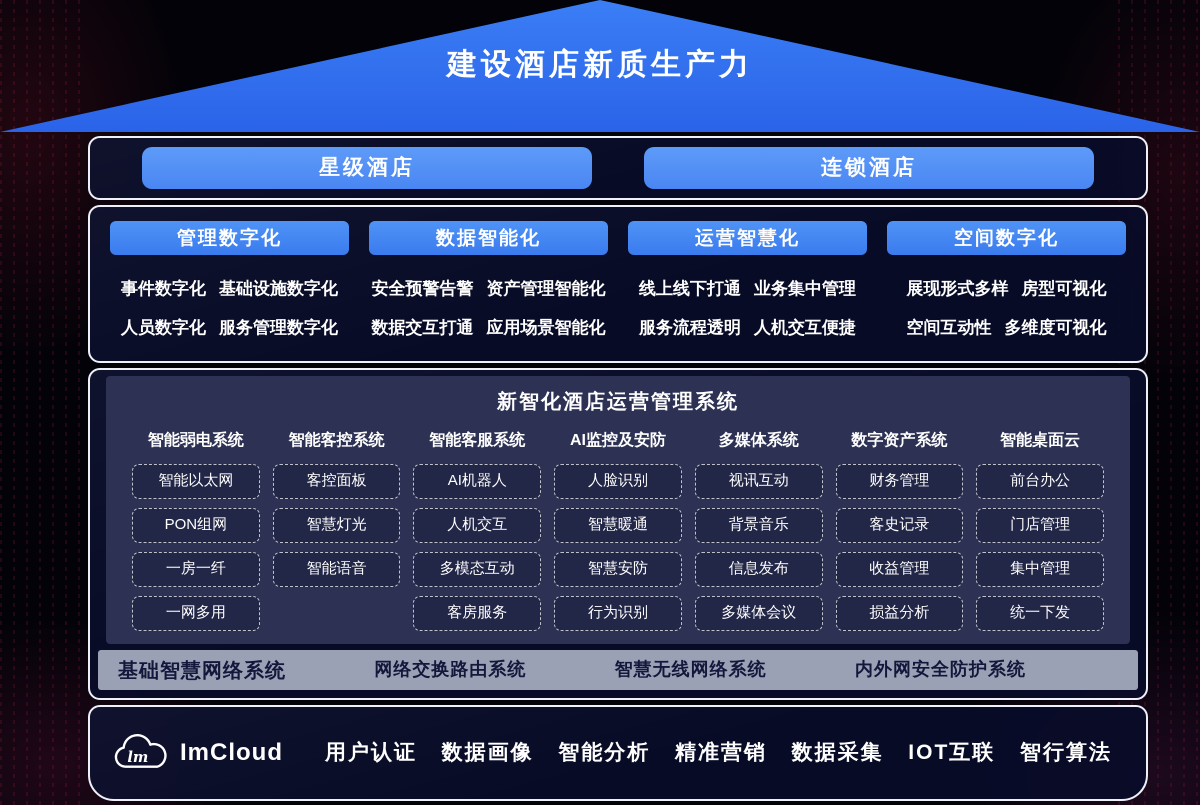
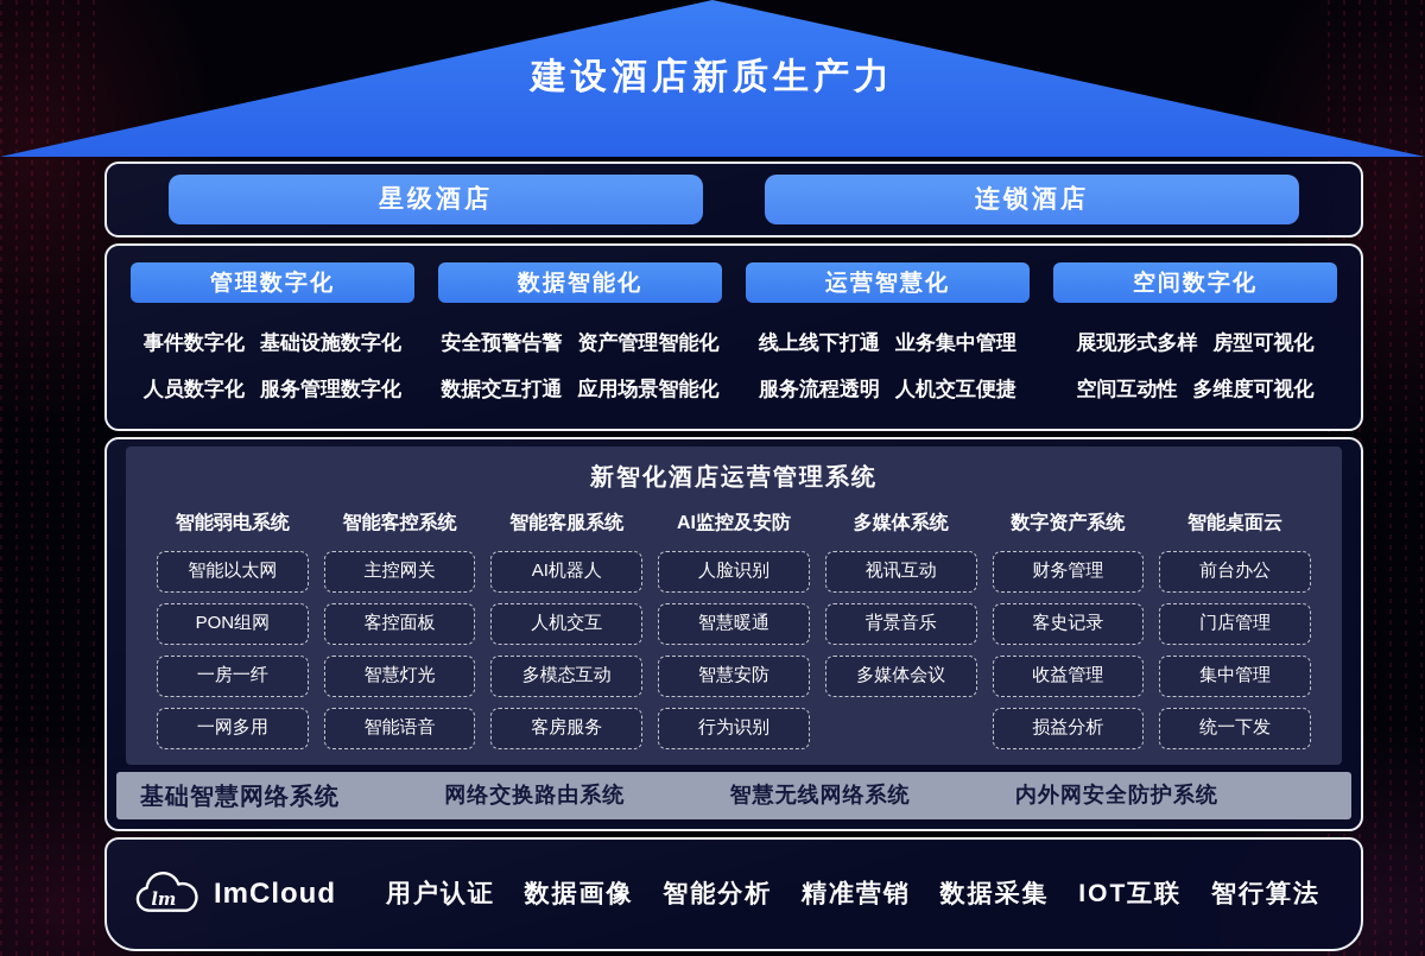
  建设酒店新质生产力
  星级酒店
  连锁酒店
  管理数字化
  事件数字化
  基础设施数字化
  人员数字化
  服务管理数字化
  数据智能化
  安全预警告警
  资产管理智能化
  数据交互打通
  应用场景智能化
  运营智慧化
  线上线下打通
  业务集中管理
  服务流程透明
  人机交互便捷
  空间数字化
  展现形式多样
  房型可视化
  空间互动性
  多维度可视化
  新智化酒店运营管理系统
  智能弱电系统
  智能以太网
  PON组网
  一房一纤
  一网多用
  智能客控系统
+ 主控网关
  客控面板
  智慧灯光
  智能语音
  智能客服系统
  AI机器人
  人机交互
  多模态互动
  客房服务
  AI监控及安防
  人脸识别
  智慧暖通
  智慧安防
  行为识别
  多媒体系统
  视讯互动
  背景音乐
- 信息发布
  多媒体会议
  数字资产系统
  财务管理
  客史记录
  收益管理
  损益分析
  智能桌面云
  前台办公
  门店管理
  集中管理
  统一下发
  基础智慧网络系统
  网络交换路由系统
  智慧无线网络系统
  内外网安全防护系统
  lm
  ImCloud
  用户认证
  数据画像
  智能分析
  精准营销
  数据采集
  IOT互联
  智行算法
